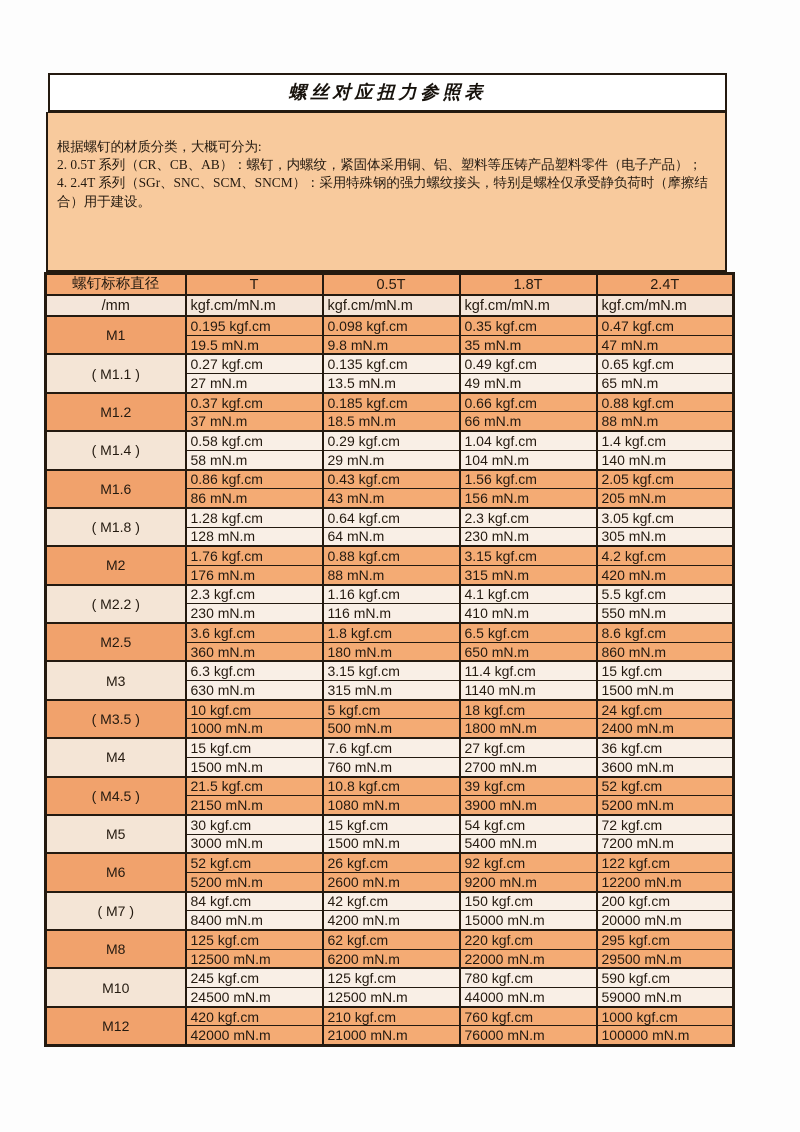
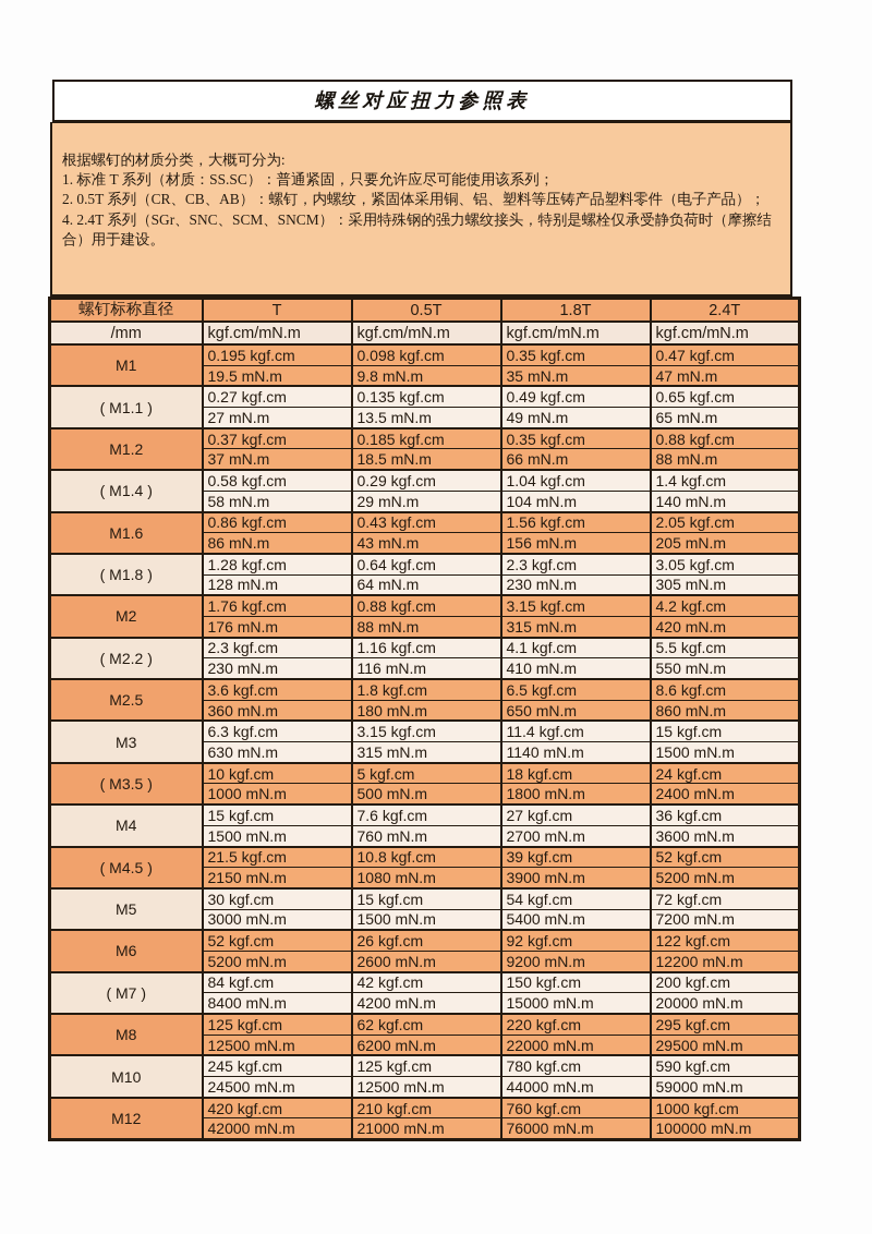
  螺丝对应扭力参照表
  根据螺钉的材质分类，大概可分为:
+ 1. 标准 T 系列（材质：SS.SC）：普通紧固，只要允许应尽可能使用该系列；
  2. 0.5T 系列（CR、CB、AB）：螺钉，内螺纹，紧固体采用铜、铝、塑料等压铸产品塑料零件（电子产品）；
  4. 2.4T 系列（SGr、SNC、SCM、SNCM）：采用特殊钢的强力螺纹接头，特别是螺栓仅承受静负荷时（摩擦结合）用于建设。
  螺钉标称直径	T	0.5T	1.8T	2.4T
  /mm	kgf.cm/mN.m	kgf.cm/mN.m	kgf.cm/mN.m	kgf.cm/mN.m
  M1	0.195 kgf.cm	0.098 kgf.cm	0.35 kgf.cm	0.47 kgf.cm
  19.5 mN.m	9.8 mN.m	35 mN.m	47 mN.m
  ( M1.1 )	0.27 kgf.cm	0.135 kgf.cm	0.49 kgf.cm	0.65 kgf.cm
  27 mN.m	13.5 mN.m	49 mN.m	65 mN.m
- M1.2	0.37 kgf.cm	0.185 kgf.cm	0.66 kgf.cm	0.88 kgf.cm
+ M1.2	0.37 kgf.cm	0.185 kgf.cm	0.35 kgf.cm	0.88 kgf.cm
  37 mN.m	18.5 mN.m	66 mN.m	88 mN.m
  ( M1.4 )	0.58 kgf.cm	0.29 kgf.cm	1.04 kgf.cm	1.4 kgf.cm
  58 mN.m	29 mN.m	104 mN.m	140 mN.m
  M1.6	0.86 kgf.cm	0.43 kgf.cm	1.56 kgf.cm	2.05 kgf.cm
  86 mN.m	43 mN.m	156 mN.m	205 mN.m
  ( M1.8 )	1.28 kgf.cm	0.64 kgf.cm	2.3 kgf.cm	3.05 kgf.cm
  128 mN.m	64 mN.m	230 mN.m	305 mN.m
  M2	1.76 kgf.cm	0.88 kgf.cm	3.15 kgf.cm	4.2 kgf.cm
  176 mN.m	88 mN.m	315 mN.m	420 mN.m
  ( M2.2 )	2.3 kgf.cm	1.16 kgf.cm	4.1 kgf.cm	5.5 kgf.cm
  230 mN.m	116 mN.m	410 mN.m	550 mN.m
  M2.5	3.6 kgf.cm	1.8 kgf.cm	6.5 kgf.cm	8.6 kgf.cm
  360 mN.m	180 mN.m	650 mN.m	860 mN.m
  M3	6.3 kgf.cm	3.15 kgf.cm	11.4 kgf.cm	15 kgf.cm
  630 mN.m	315 mN.m	1140 mN.m	1500 mN.m
  ( M3.5 )	10 kgf.cm	5 kgf.cm	18 kgf.cm	24 kgf.cm
  1000 mN.m	500 mN.m	1800 mN.m	2400 mN.m
  M4	15 kgf.cm	7.6 kgf.cm	27 kgf.cm	36 kgf.cm
  1500 mN.m	760 mN.m	2700 mN.m	3600 mN.m
  ( M4.5 )	21.5 kgf.cm	10.8 kgf.cm	39 kgf.cm	52 kgf.cm
  2150 mN.m	1080 mN.m	3900 mN.m	5200 mN.m
  M5	30 kgf.cm	15 kgf.cm	54 kgf.cm	72 kgf.cm
  3000 mN.m	1500 mN.m	5400 mN.m	7200 mN.m
  M6	52 kgf.cm	26 kgf.cm	92 kgf.cm	122 kgf.cm
  5200 mN.m	2600 mN.m	9200 mN.m	12200 mN.m
  ( M7 )	84 kgf.cm	42 kgf.cm	150 kgf.cm	200 kgf.cm
  8400 mN.m	4200 mN.m	15000 mN.m	20000 mN.m
  M8	125 kgf.cm	62 kgf.cm	220 kgf.cm	295 kgf.cm
  12500 mN.m	6200 mN.m	22000 mN.m	29500 mN.m
  M10	245 kgf.cm	125 kgf.cm	780 kgf.cm	590 kgf.cm
  24500 mN.m	12500 mN.m	44000 mN.m	59000 mN.m
  M12	420 kgf.cm	210 kgf.cm	760 kgf.cm	1000 kgf.cm
  42000 mN.m	21000 mN.m	76000 mN.m	100000 mN.m
